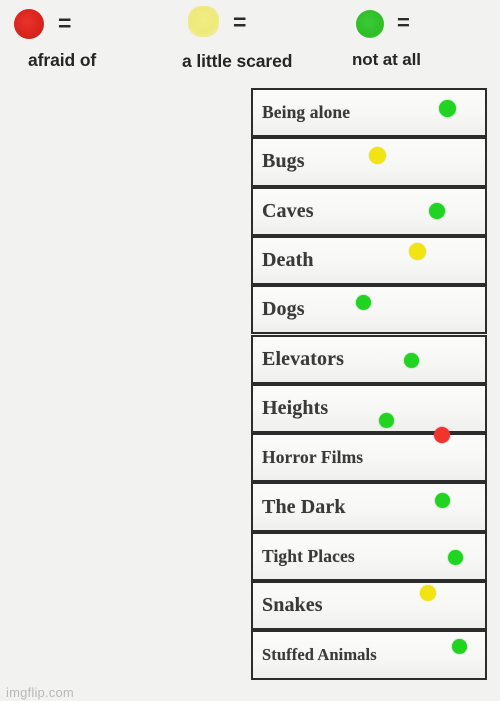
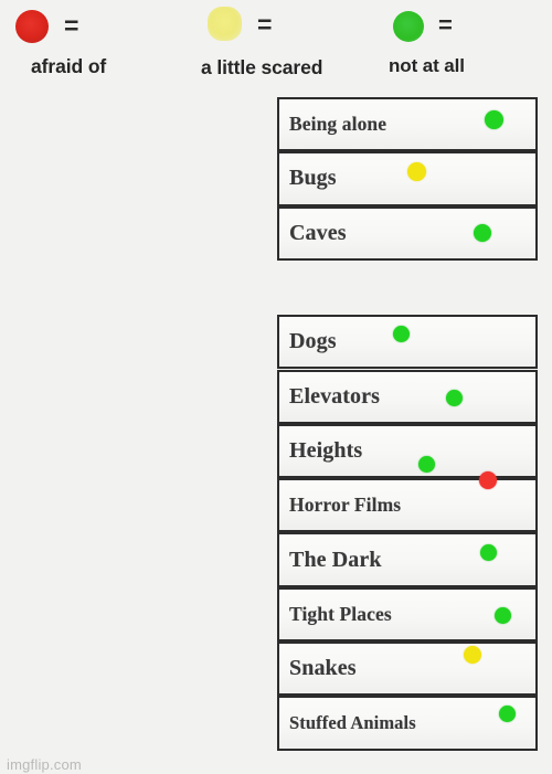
  =
  afraid of
  =
  a little scared
  =
  not at all
  Being alone
  Bugs
  Caves
- Death
  Dogs
  Elevators
  Heights
  Horror Films
  The Dark
  Tight Places
  Snakes
  Stuffed Animals
  imgflip.com
